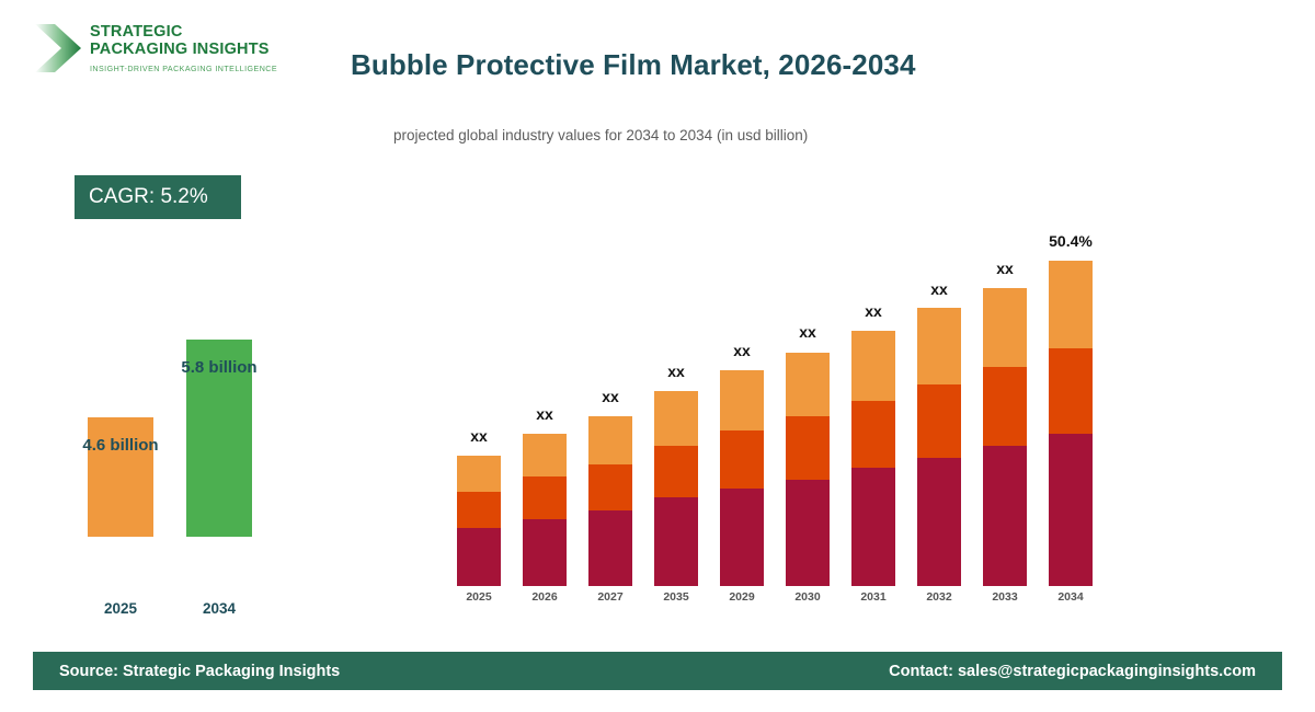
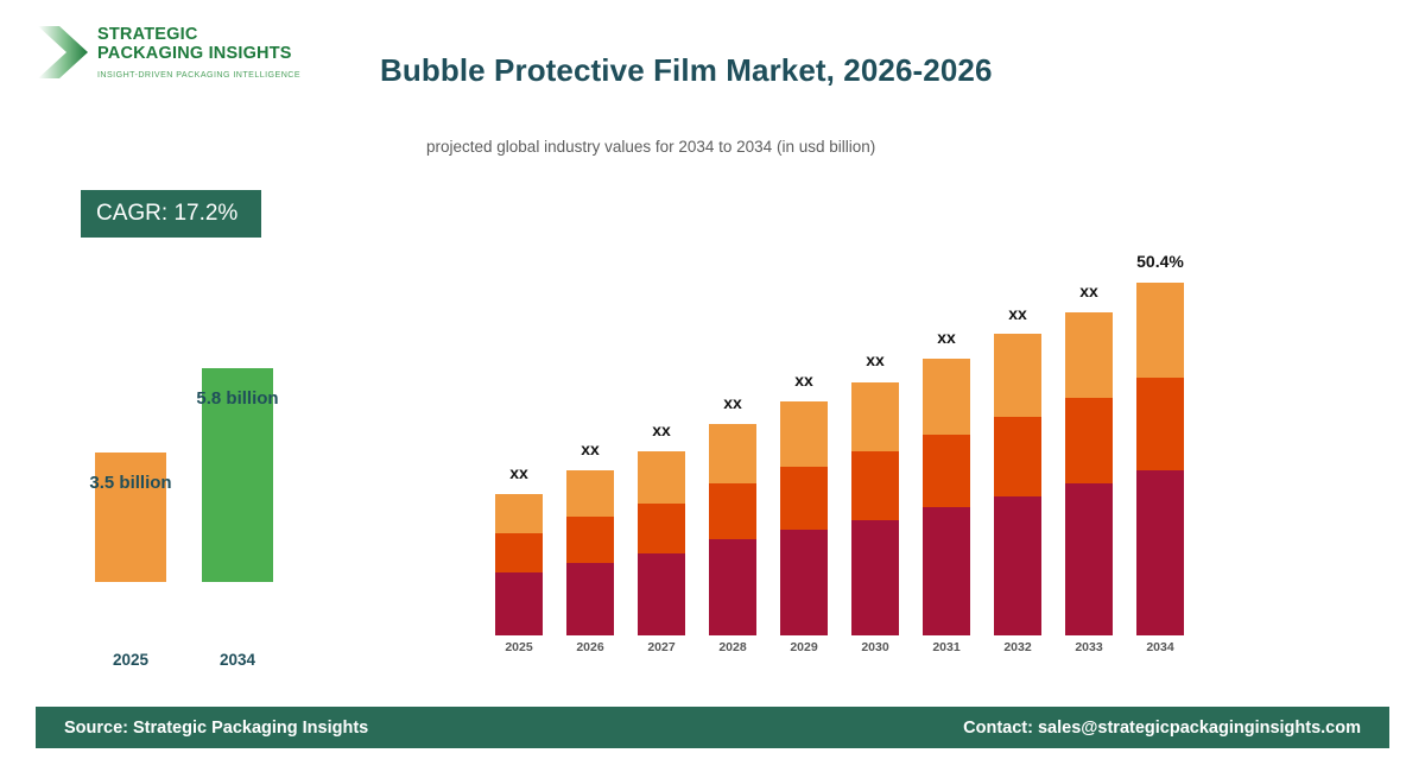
  STRATEGIC
  PACKAGING INSIGHTS
  INSIGHT-DRIVEN PACKAGING INTELLIGENC
- Bubble Protective Film Market, 2026-2034
+ Bubble Protective Film Market, 2026-2026
  projected global industry values for 2034 to 2034 (in usd billion)
- CAGR: 5.2%
+ CAGR: 17.2%
- 4.6 billion
+ 3.5 billion
  2025
  5.8 billion
  2034
  xx
  2025
  xx
  2026
  xx
  2027
  xx
- 2035
+ 2028
  xx
  2029
  xx
  2030
  xx
  2031
  xx
  2032
  xx
  2033
  50.4%
  2034
  Source: Strategic Packaging Insights
  Contact: sales@strategicpackaginginsights.com
